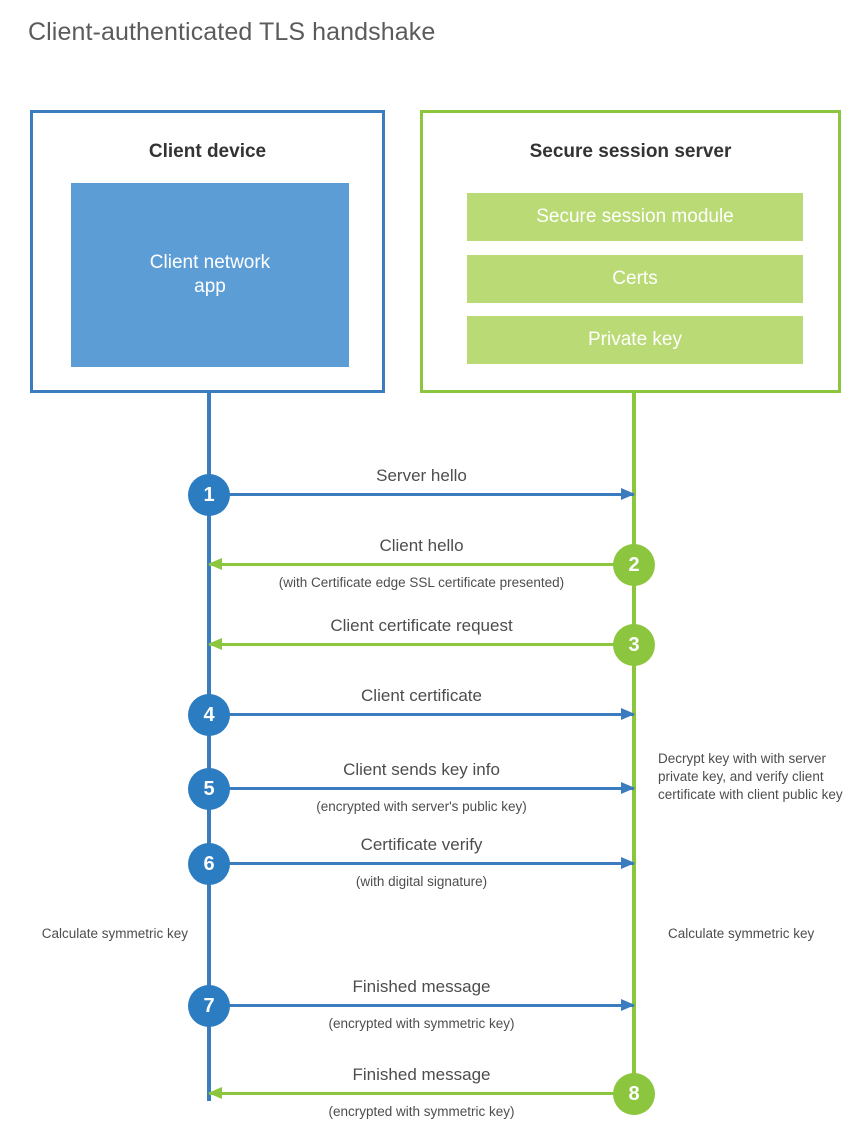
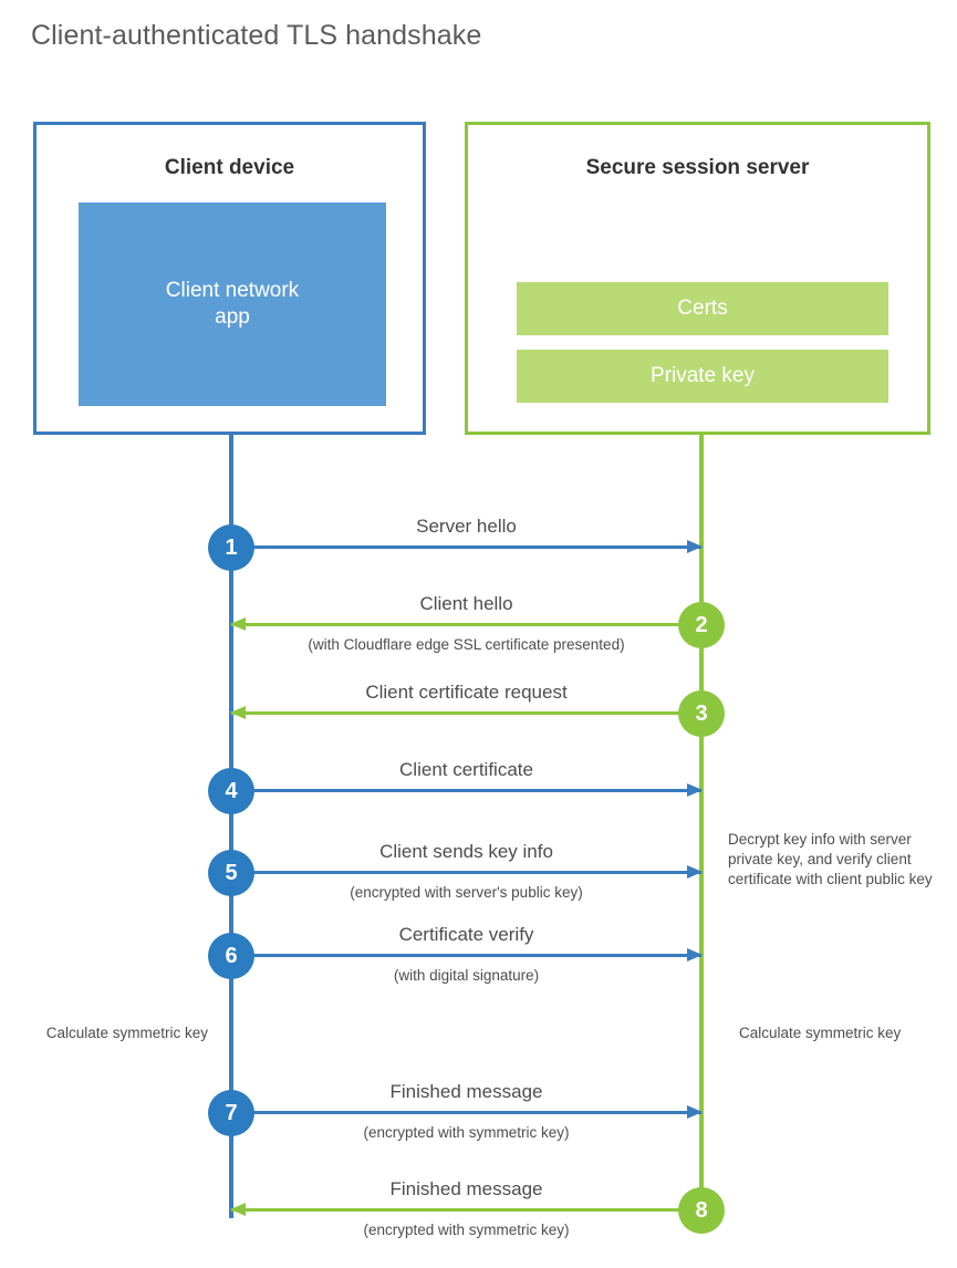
  Client-authenticated TLS handshake
  Client device
  Client network
  app
  Secure session server
- Secure session module
  Certs
  Private key
  1
  Server hello
  2
  Client hello
- (with Certificate edge SSL certificate presented)
+ (with Cloudflare edge SSL certificate presented)
  3
  Client certificate request
  4
  Client certificate
  5
  Client sends key info
  (encrypted with server's public key)
  6
  Certificate verify
  (with digital signature)
  7
  Finished message
  (encrypted with symmetric key)
  8
  Finished message
  (encrypted with symmetric key)
- Decrypt key with with server private key, and verify client certificate with client public key
+ Decrypt key info with server private key, and verify client certificate with client public key
  Calculate symmetric key
  Calculate symmetric key
